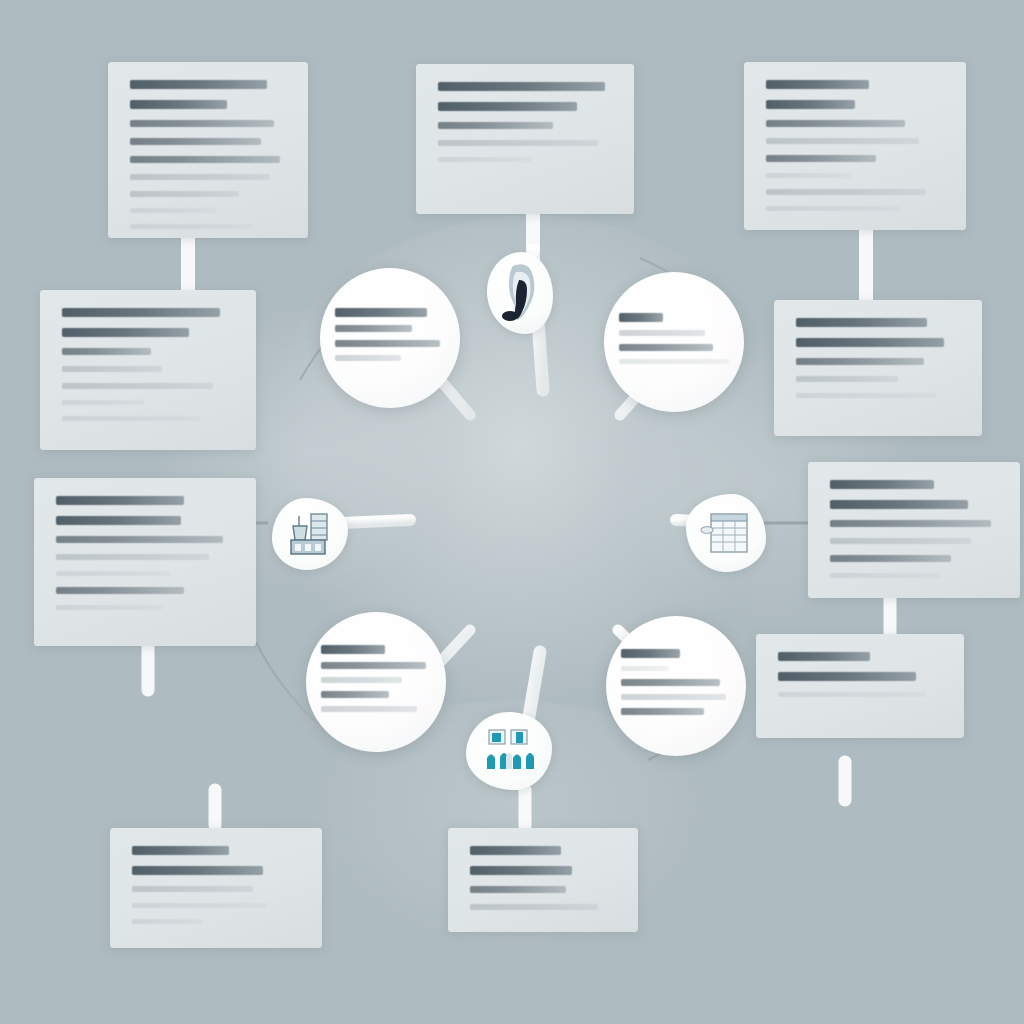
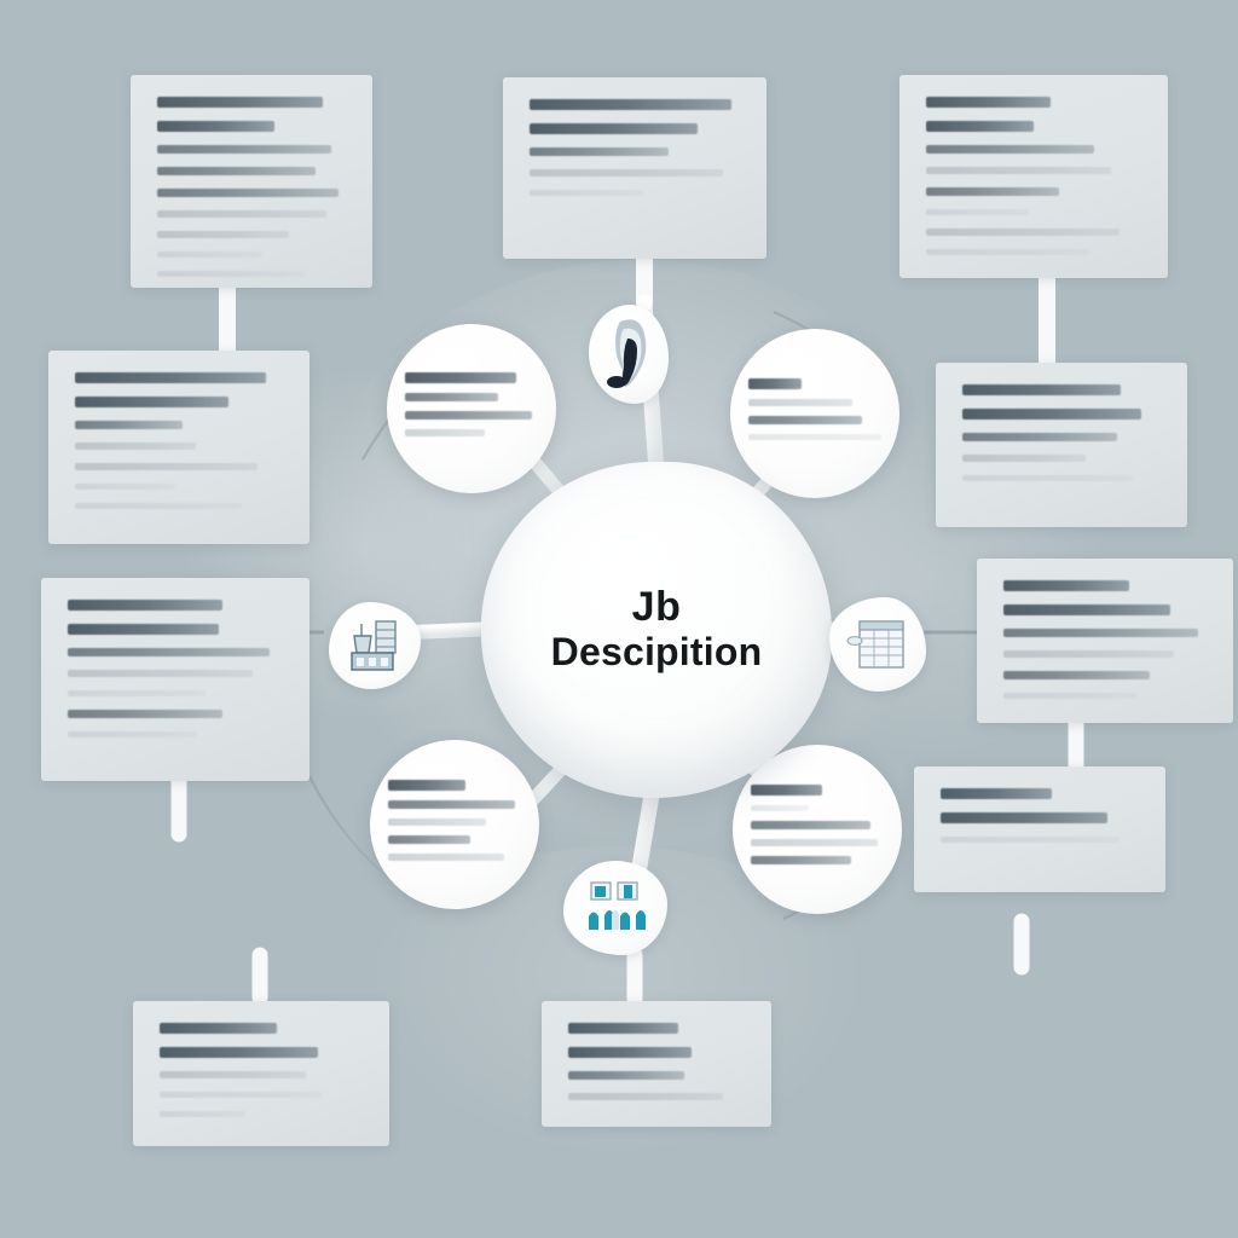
+ Jb
+ Descipition
